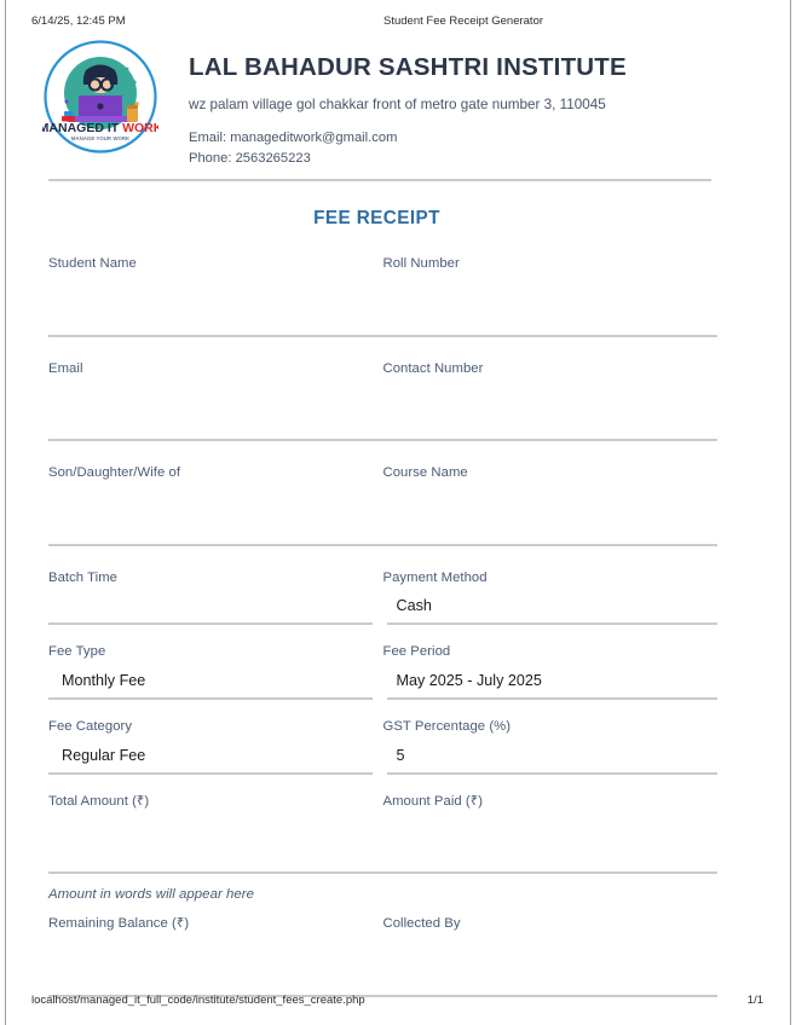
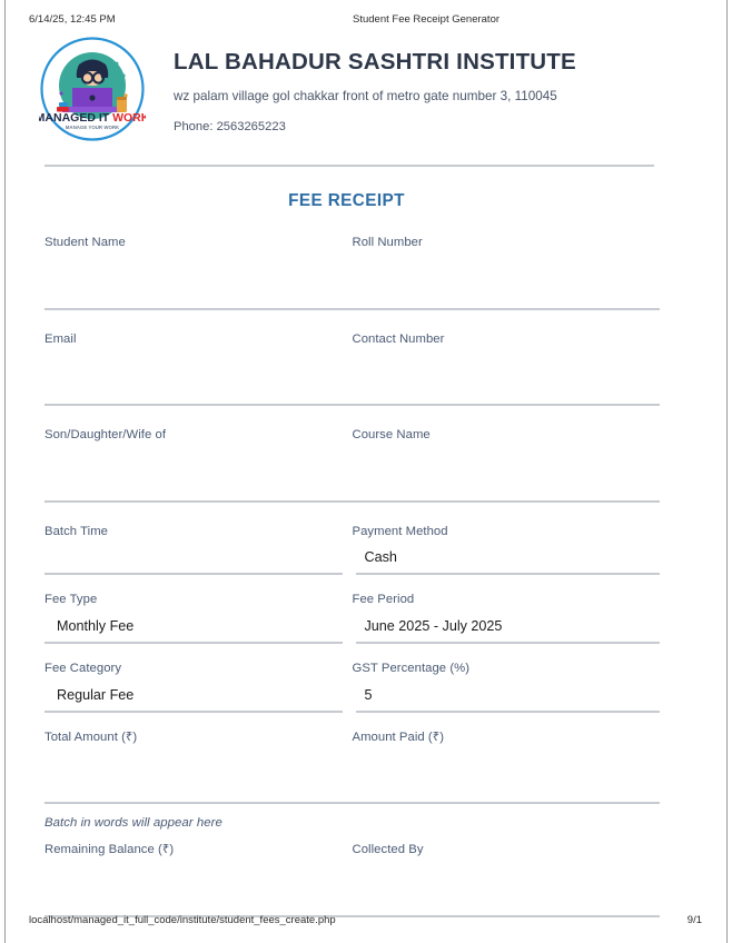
  6/14/25, 12:45 PM
  Student Fee Receipt Generator
  MANAGED IT WORK
  LAL BAHADUR SASHTRI INSTITUTE
  wz palam village gol chakkar front of metro gate number 3, 110045
- Email: manageditwork@gmail.com
  Phone: 2563265223
  FEE RECEIPT
  Student Name
  Roll Number
  Email
  Contact Number
  Son/Daughter/Wife of
  Course Name
  Batch Time
  Payment Method
  Cash
  Fee Type
  Monthly Fee
  Fee Period
- May 2025 - July 2025
+ June 2025 - July 2025
  Fee Category
  Regular Fee
  GST Percentage (%)
  5
  Total Amount (₹)
  Amount Paid (₹)
- Amount in words will appear here
+ Batch in words will appear here
  Remaining Balance (₹)
  Collected By
  localhost/managed_it_full_code/institute/student_fees_create.php
- 1/1
+ 9/1
